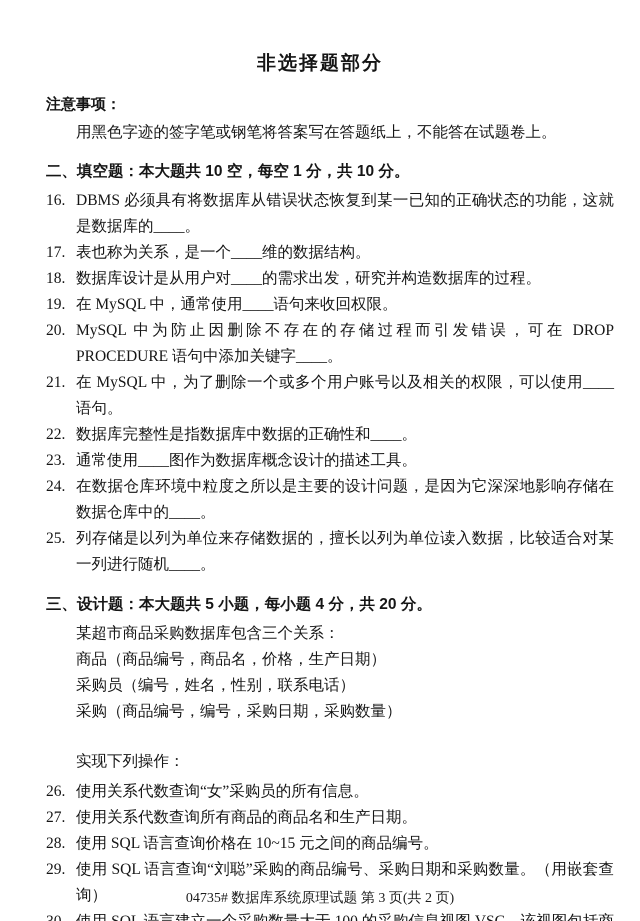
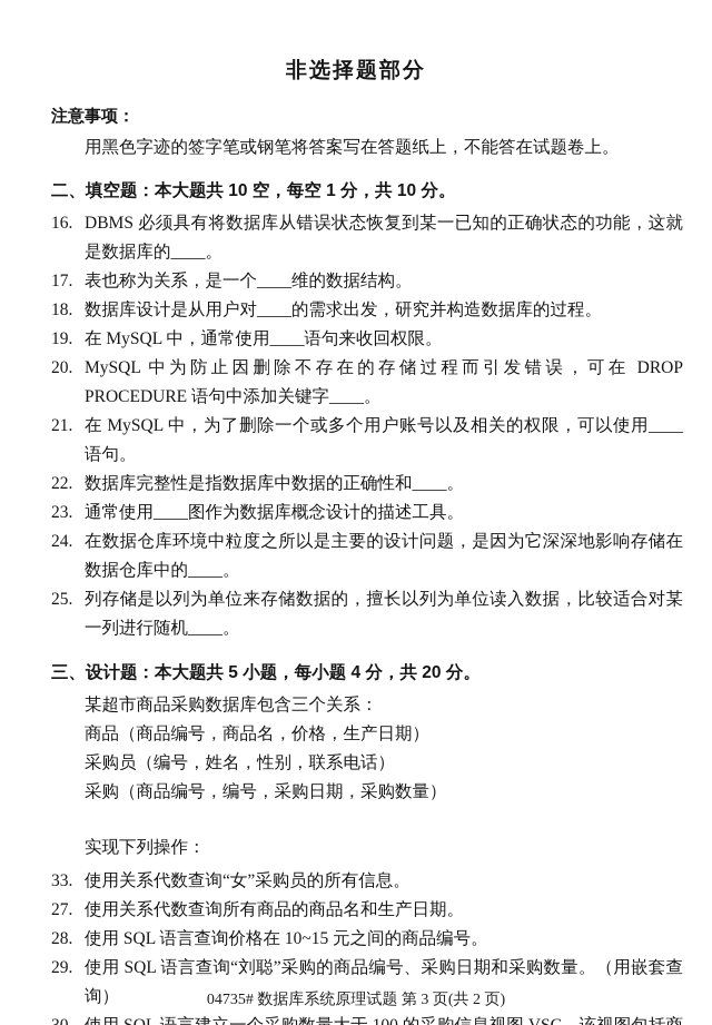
  非选择题部分
  注意事项：
  用黑色字迹的签字笔或钢笔将答案写在答题纸上，不能答在试题卷上。
  二、填空题：本大题共 10 空，每空 1 分，共 10 分。
  16.
  DBMS 必须具有将数据库从错误状态恢复到某一已知的正确状态的功能，这就是数据库的____。
  17.
  表也称为关系，是一个____维的数据结构。
  18.
  数据库设计是从用户对____的需求出发，研究并构造数据库的过程。
  19.
  在 MySQL 中，通常使用____语句来收回权限。
  20.
  MySQL 中为防止因删除不存在的存储过程而引发错误，可在 DROP PROCEDURE 语句中添加关键字____。
  21.
  在 MySQL 中，为了删除一个或多个用户账号以及相关的权限，可以使用____语句。
  22.
  数据库完整性是指数据库中数据的正确性和____。
  23.
  通常使用____图作为数据库概念设计的描述工具。
  24.
  在数据仓库环境中粒度之所以是主要的设计问题，是因为它深深地影响存储在数据仓库中的____。
  25.
  列存储是以列为单位来存储数据的，擅长以列为单位读入数据，比较适合对某一列进行随机____。
  三、设计题：本大题共 5 小题，每小题 4 分，共 20 分。
  某超市商品采购数据库包含三个关系：
  商品（商品编号，商品名，价格，生产日期）
  采购员（编号，姓名，性别，联系电话）
  采购（商品编号，编号，采购日期，采购数量）
  实现下列操作：
- 26.
+ 33.
  使用关系代数查询“女”采购员的所有信息。
  27.
  使用关系代数查询所有商品的商品名和生产日期。
  28.
  使用 SQL 语言查询价格在 10~15 元之间的商品编号。
  29.
  使用 SQL 语言查询“刘聪”采购的商品编号、采购日期和采购数量。（用嵌套查询）
  04735# 数据库系统原理试题 第 3 页(共 2 页)
